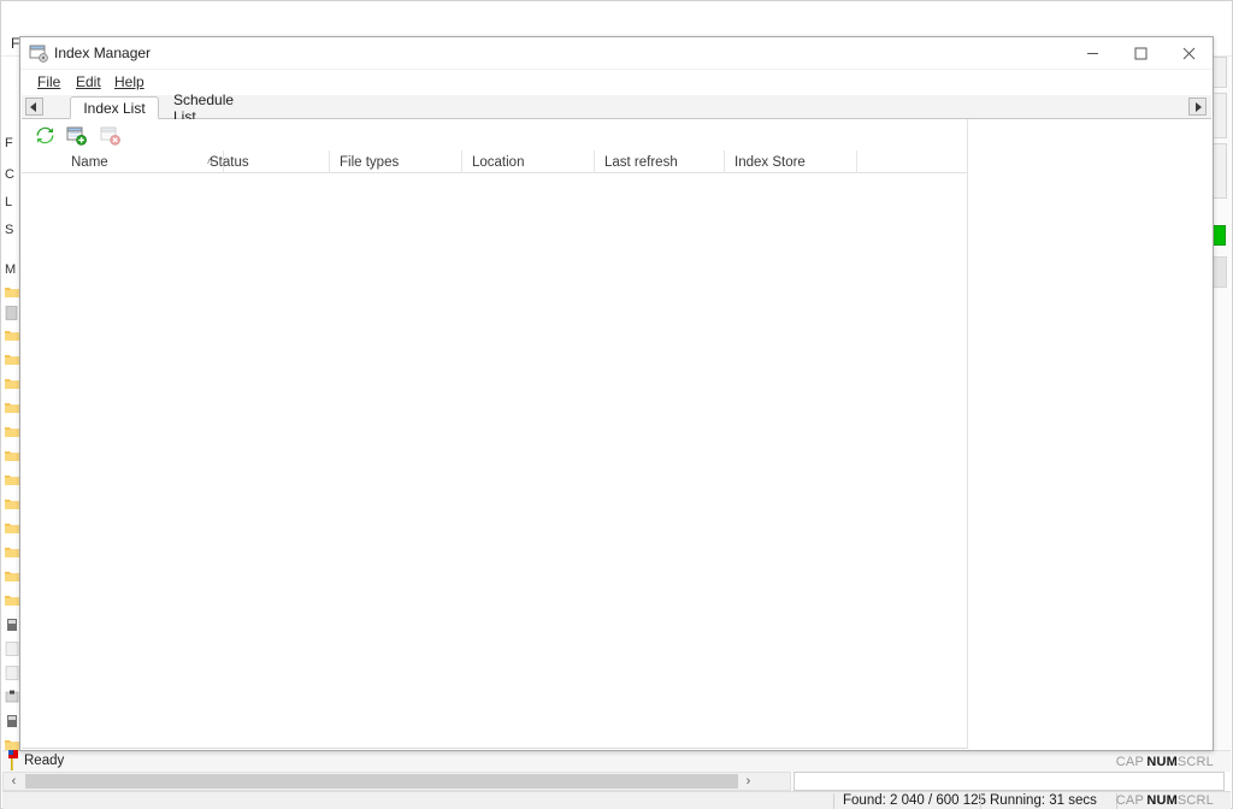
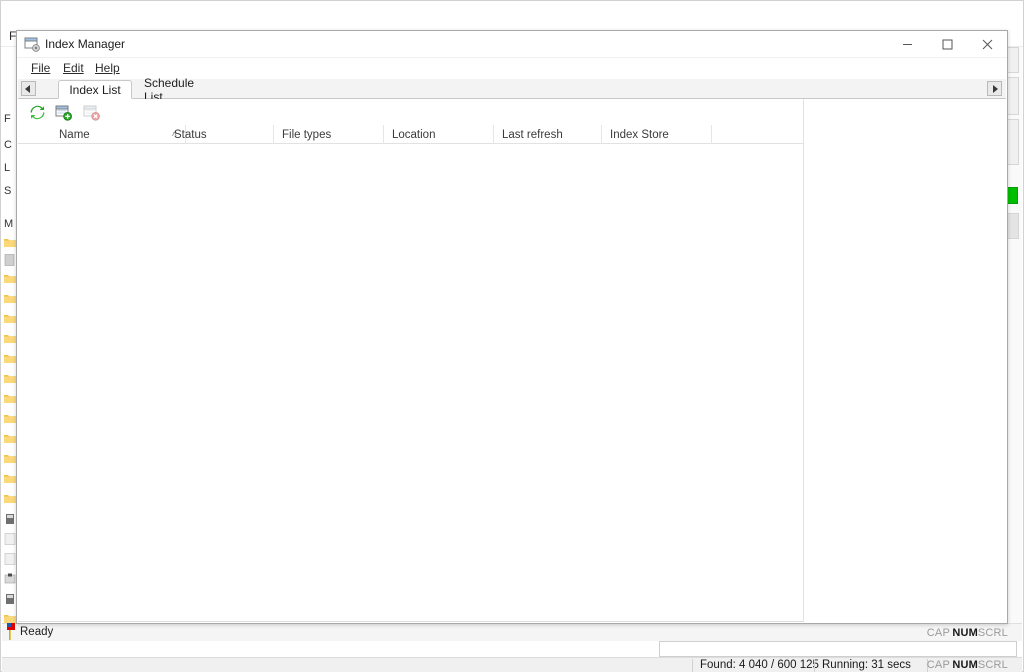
  F
  C
  L
  S
  M
  Ready
  CAP
  NUM
  SCRL
- ‹
- ›
- Found: 2 040 / 600 125
+ Found: 4 040 / 600 125
  Running: 31 secs
  CAP
  NUM
  SCRL
  Index Manager
  File
  Edit
  Help
  Index List
  Schedule List
  Name
  ˄
  Status
  File types
  Location
  Last refresh
  Index Store
